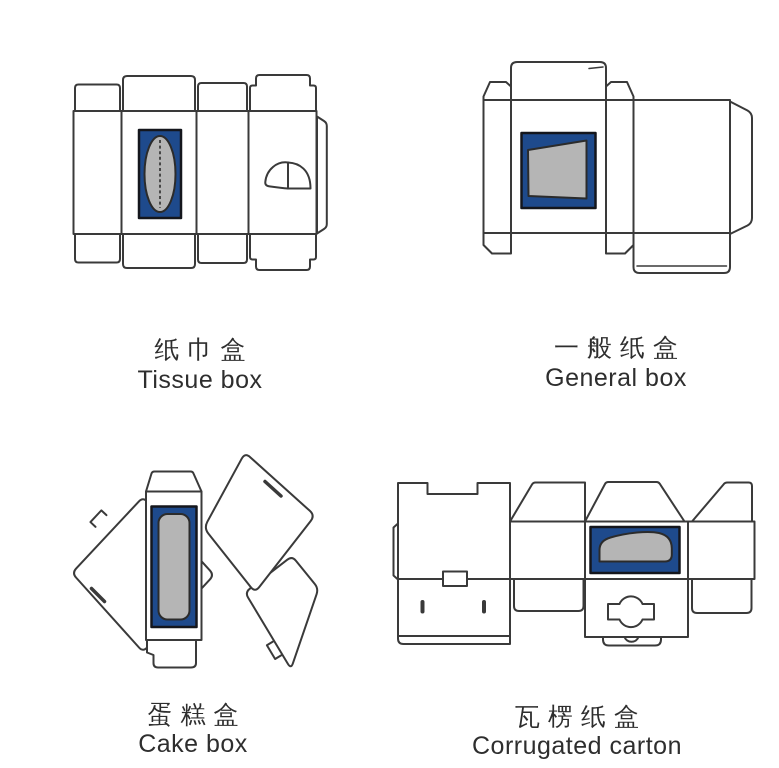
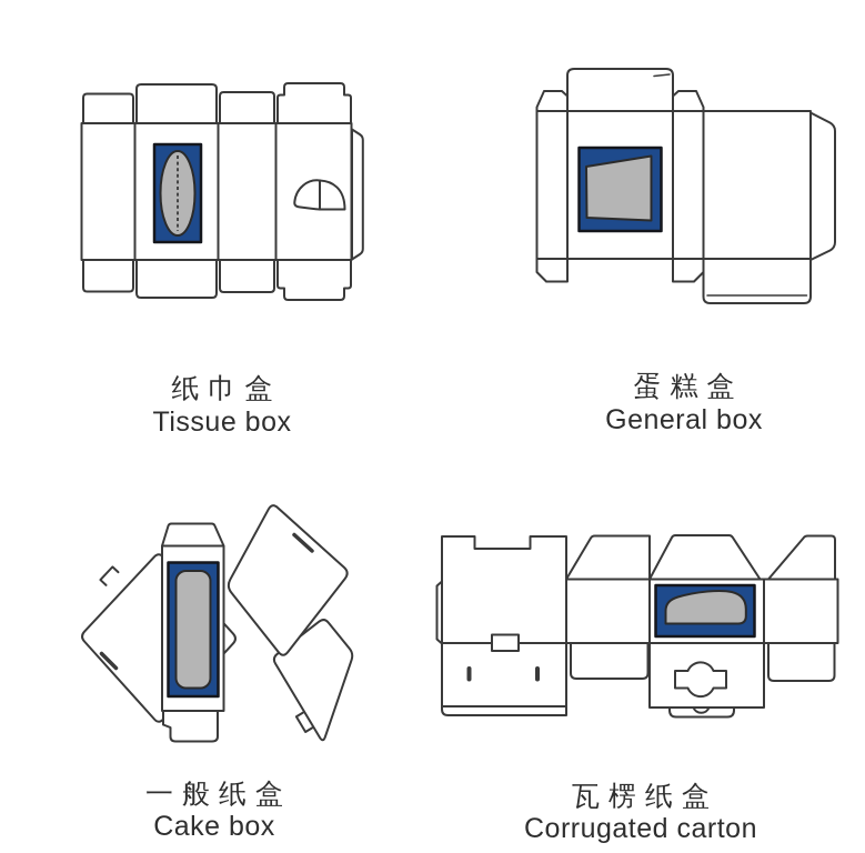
  纸巾盒
  Tissue box
- 一般纸盒
+ 蛋糕盒
  General box
- 蛋糕盒
+ 一般纸盒
  Cake box
  瓦楞纸盒
  Corrugated carton
